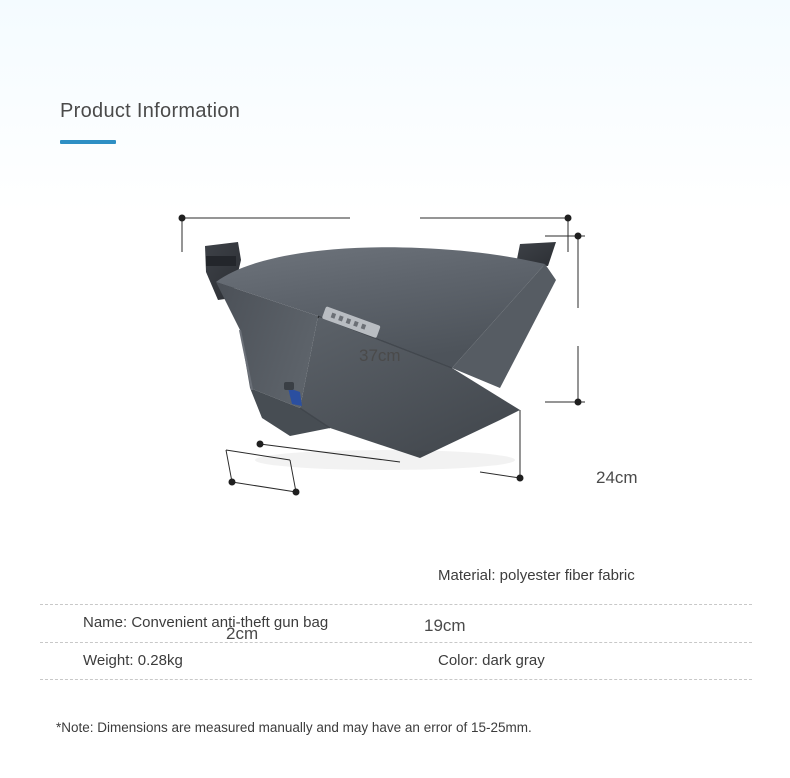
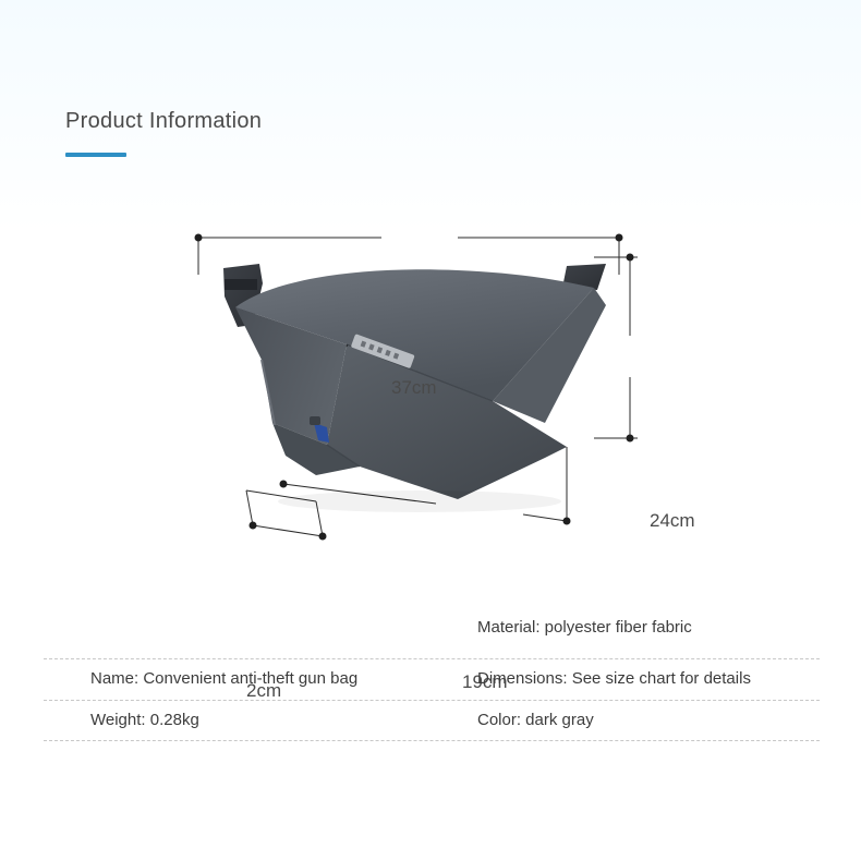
  Product Information
  37cm
  24cm
  19cm
  2cm
  Material: polyester fiber fabric
  Name: Convenient anti-theft gun bag
+ Dimensions: See size chart for details
  Weight: 0.28kg
  Color: dark gray
- *Note: Dimensions are measured manually and may have an error of 15-25mm.
